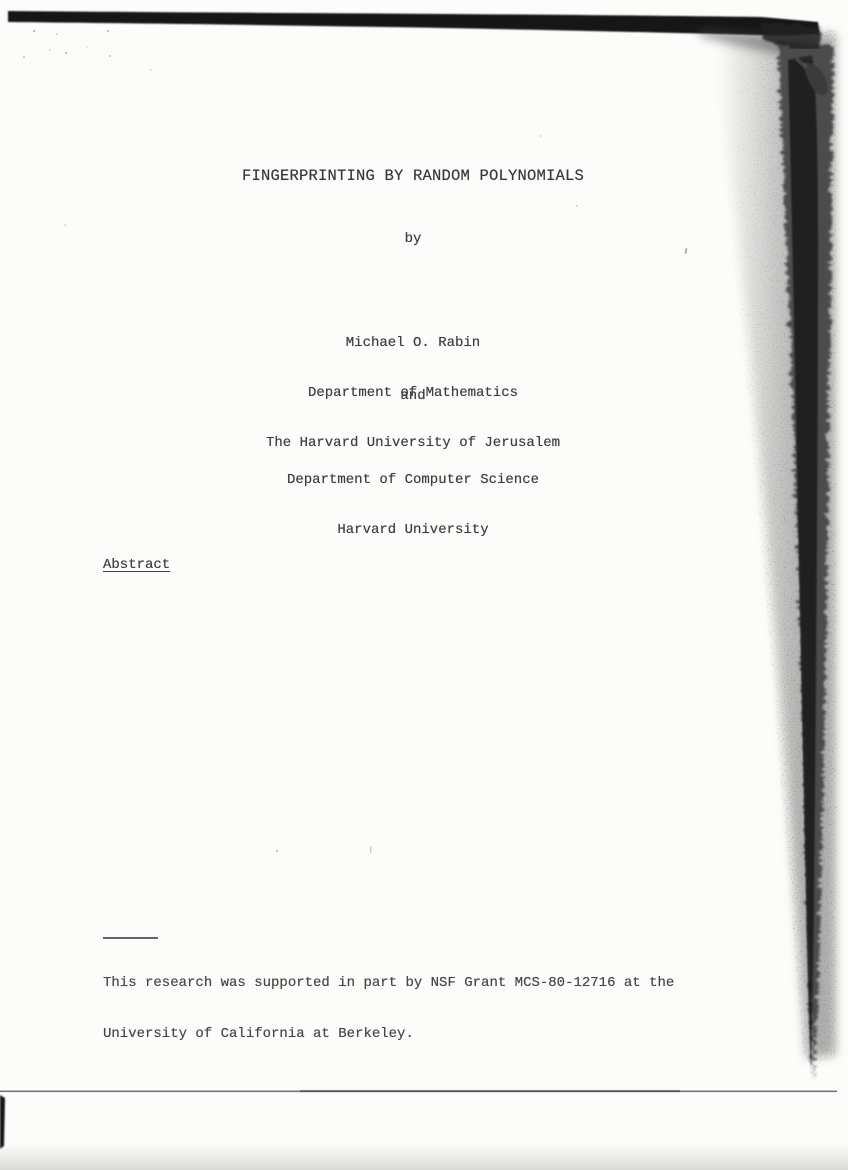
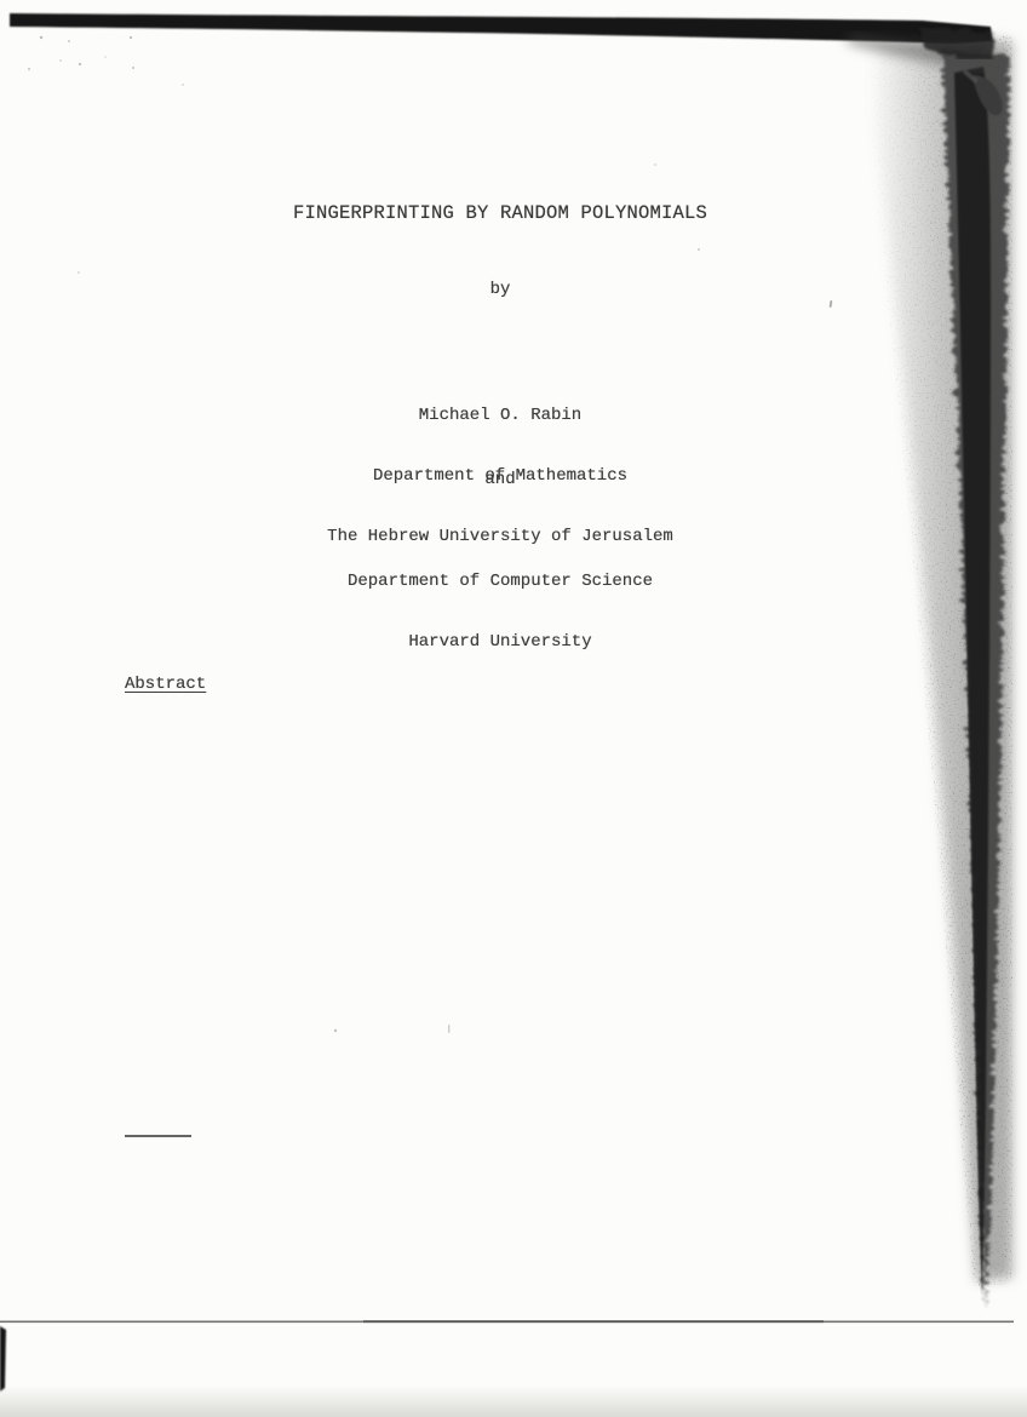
  FINGERPRINTING BY RANDOM POLYNOMIALS
  by
  Michael O. Rabin
  Department of Mathematics
- The Harvard University of Jerusalem
+ The Hebrew University of Jerusalem
  and
  Department of Computer Science
  Harvard University
  Abstract
- This research was supported in part by NSF Grant MCS-80-12716 at the
- University of California at Berkeley.
